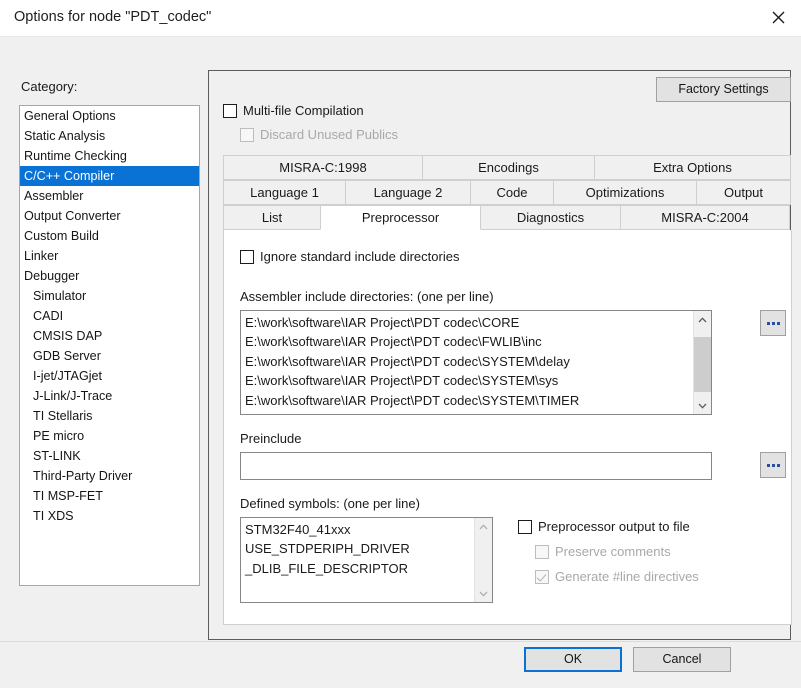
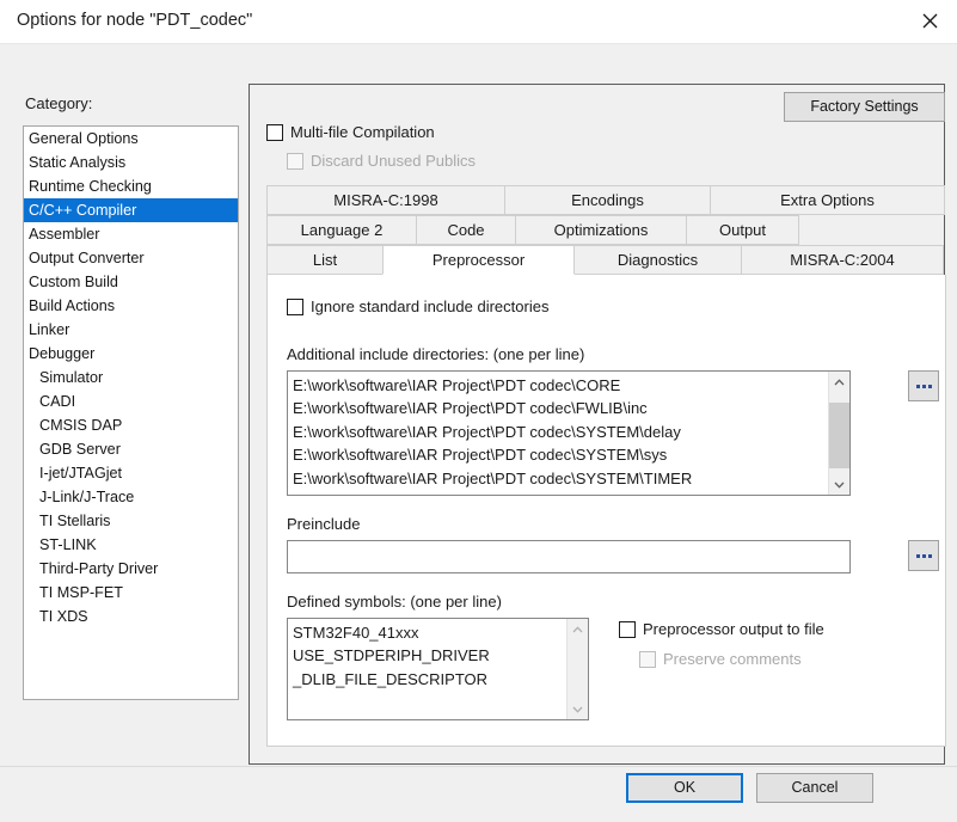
  Options for node "PDT_codec"
  Category:
  General Options
  Static Analysis
  Runtime Checking
  C/C++ Compiler
  Assembler
  Output Converter
  Custom Build
+ Build Actions
  Linker
  Debugger
  Simulator
  CADI
  CMSIS DAP
  GDB Server
  I-jet/JTAGjet
  J-Link/J-Trace
  TI Stellaris
- PE micro
  ST-LINK
  Third-Party Driver
  TI MSP-FET
  TI XDS
  Factory Settings
  Multi-file Compilation
  Discard Unused Publics
  MISRA-C:1998
  Encodings
  Extra Options
- Language 1
  Language 2
  Code
  Optimizations
  Output
  List
  Preprocessor
  Diagnostics
  MISRA-C:2004
  Ignore standard include directories
- Assembler include directories: (one per line)
+ Additional include directories: (one per line)
  E:\work\software\IAR Project\PDT codec\CORE
  E:\work\software\IAR Project\PDT codec\FWLIB\inc
  E:\work\software\IAR Project\PDT codec\SYSTEM\delay
  E:\work\software\IAR Project\PDT codec\SYSTEM\sys
  E:\work\software\IAR Project\PDT codec\SYSTEM\TIMER
  Preinclude
  Defined symbols: (one per line)
  STM32F40_41xxx
  USE_STDPERIPH_DRIVER
  _DLIB_FILE_DESCRIPTOR
  Preprocessor output to file
  Preserve comments
- Generate #line directives
  OK
  Cancel
